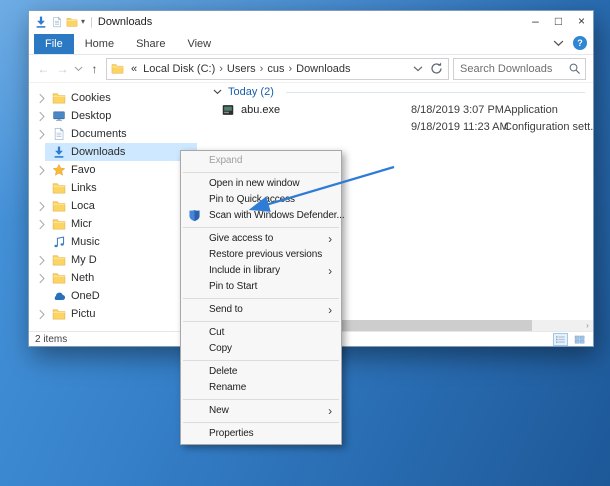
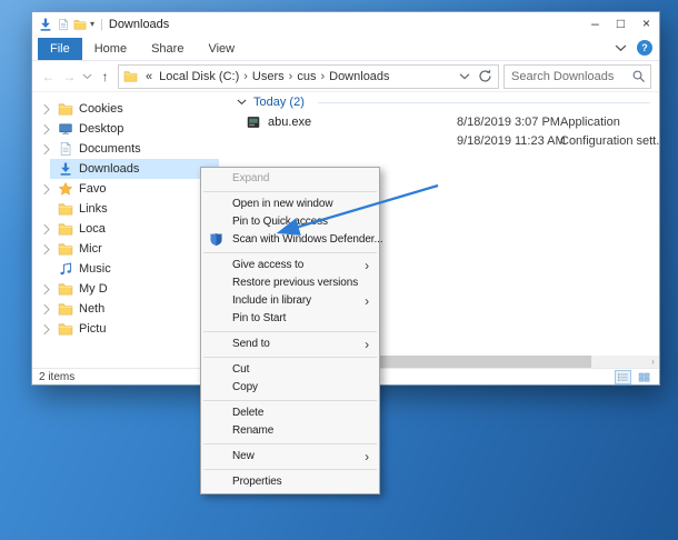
  ▾
  |
  Downloads
  –
  □
  ×
  File
  Home
  Share
  View
  ?
  ←
  →
  ↑
  «
  Local Disk (C:)
  ›
  Users
  ›
  cus
  ›
  Downloads
  Search Downloads
  Cookies
  Desktop
  Documents
  Downloads
  Favo
  Links
  Loca
  Micr
  Music
  My D
  Neth
- OneD
  Pictu
  Today (2)
  abu.exe
  8/18/2019 3:07 PM
  Application
  9/18/2019 11:23 A
  Configuration sett.
  ›
  2 items
  Expand
  Open in new window
  Pin to Quick accs
  Scan with Windows Defender...
  Give access to
  ›
  Restore previous versions
  Include in library
  ›
  Pin to Start
  Send to
  ›
  Cut
  Copy
  Delete
  Rename
  New
  ›
  Properties
